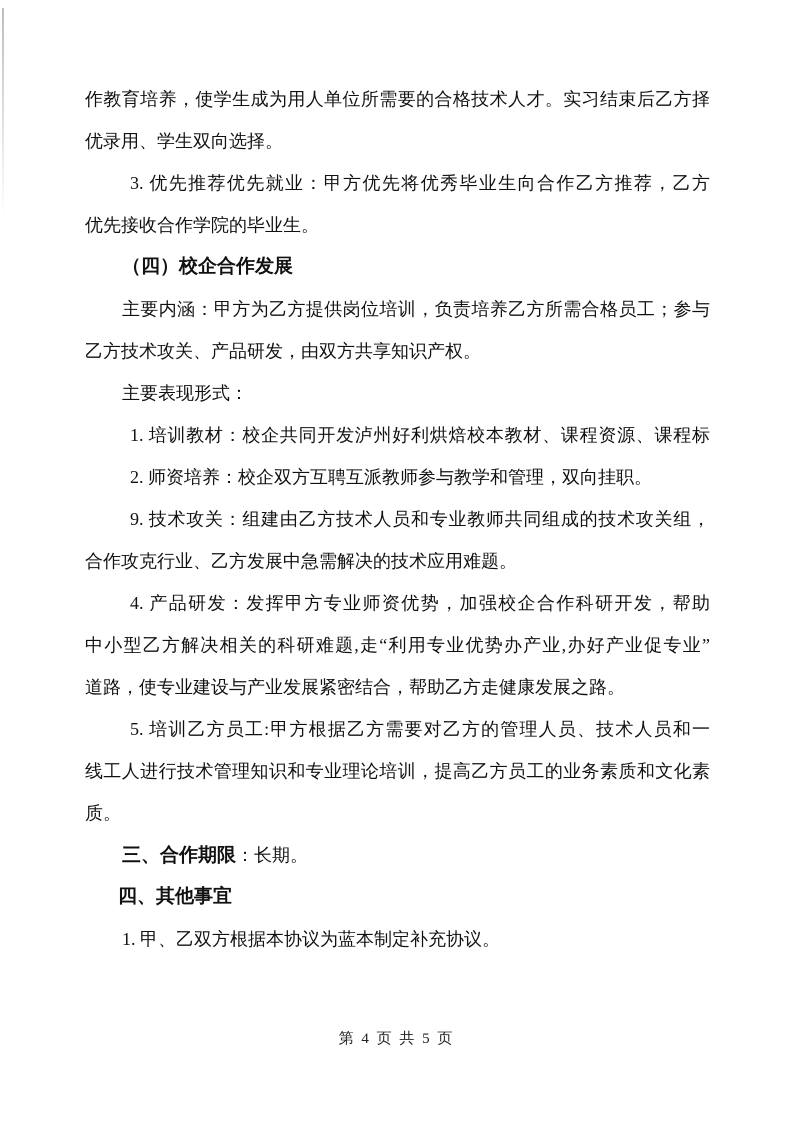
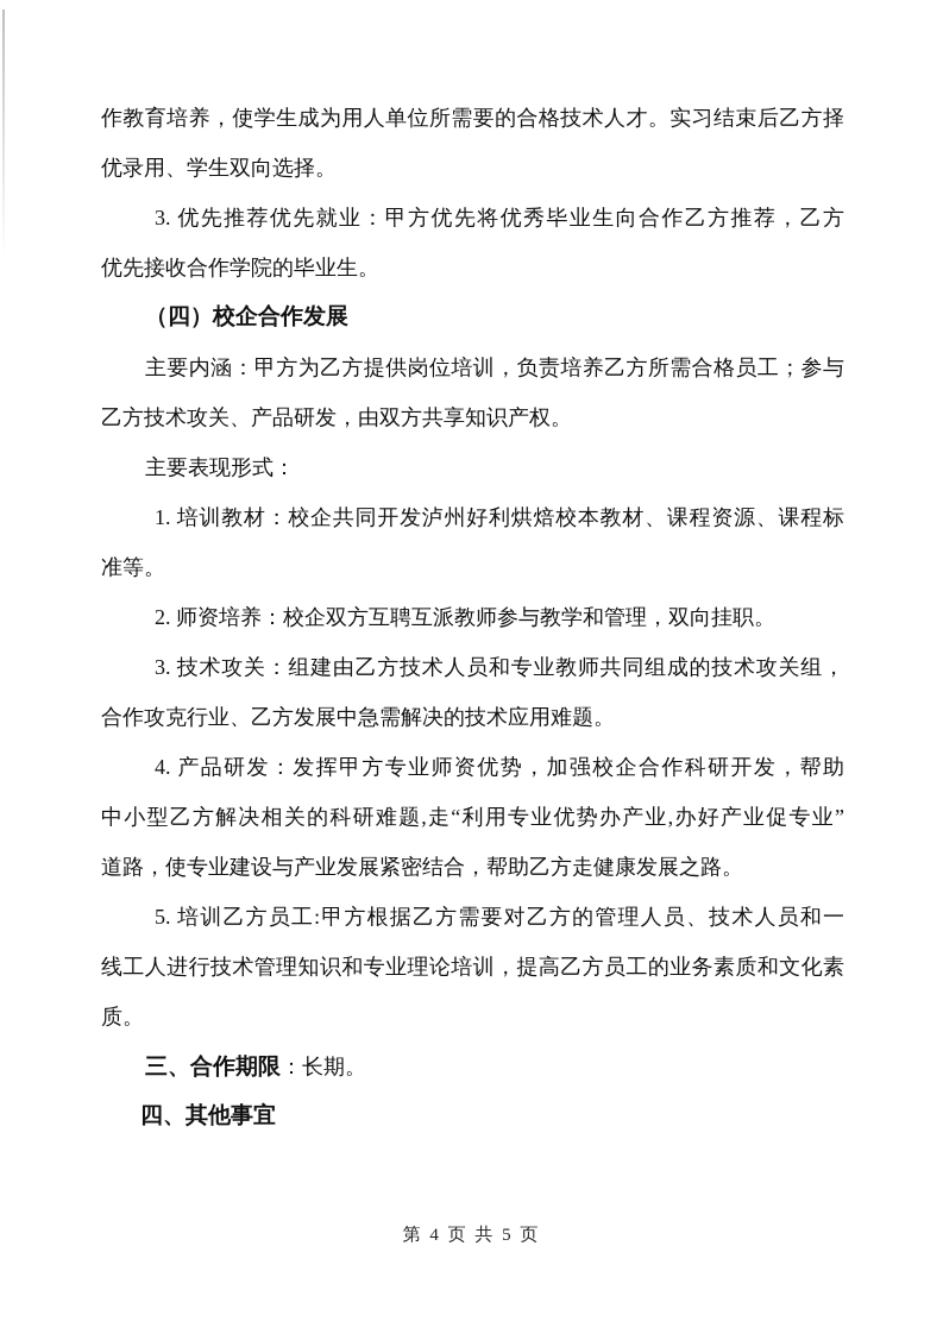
  作教育培养，使学生成为用人单位所需要的合格技术人才。实习结束后乙方择
  优录用、学生双向选择。
  3. 优先推荐优先就业：甲方优先将优秀毕业生向合作乙方推荐，乙方
  优先接收合作学院的毕业生。
  （四）校企合作发展
  主要内涵：甲方为乙方提供岗位培训，负责培养乙方所需合格员工；参与
  乙方技术攻关、产品研发，由双方共享知识产权。
  主要表现形式：
  1. 培训教材：校企共同开发泸州好利烘焙校本教材、课程资源、课程标
+ 准等。
  2. 师资培养：校企双方互聘互派教师参与教学和管理，双向挂职。
- 9. 技术攻关：组建由乙方技术人员和专业教师共同组成的技术攻关组，
+ 3. 技术攻关：组建由乙方技术人员和专业教师共同组成的技术攻关组，
  合作攻克行业、乙方发展中急需解决的技术应用难题。
  4. 产品研发：发挥甲方专业师资优势，加强校企合作科研开发，帮助
  中小型乙方解决相关的科研难题,走“利用专业优势办产业,办好产业促专业”
  道路，使专业建设与产业发展紧密结合，帮助乙方走健康发展之路。
  5. 培训乙方员工:甲方根据乙方需要对乙方的管理人员、技术人员和一
  线工人进行技术管理知识和专业理论培训，提高乙方员工的业务素质和文化素
  质。
  三、合作期限：长期。
  四、其他事宜
- 1. 甲、乙双方根据本协议为蓝本制定补充协议。
  第 4 页 共 5 页
